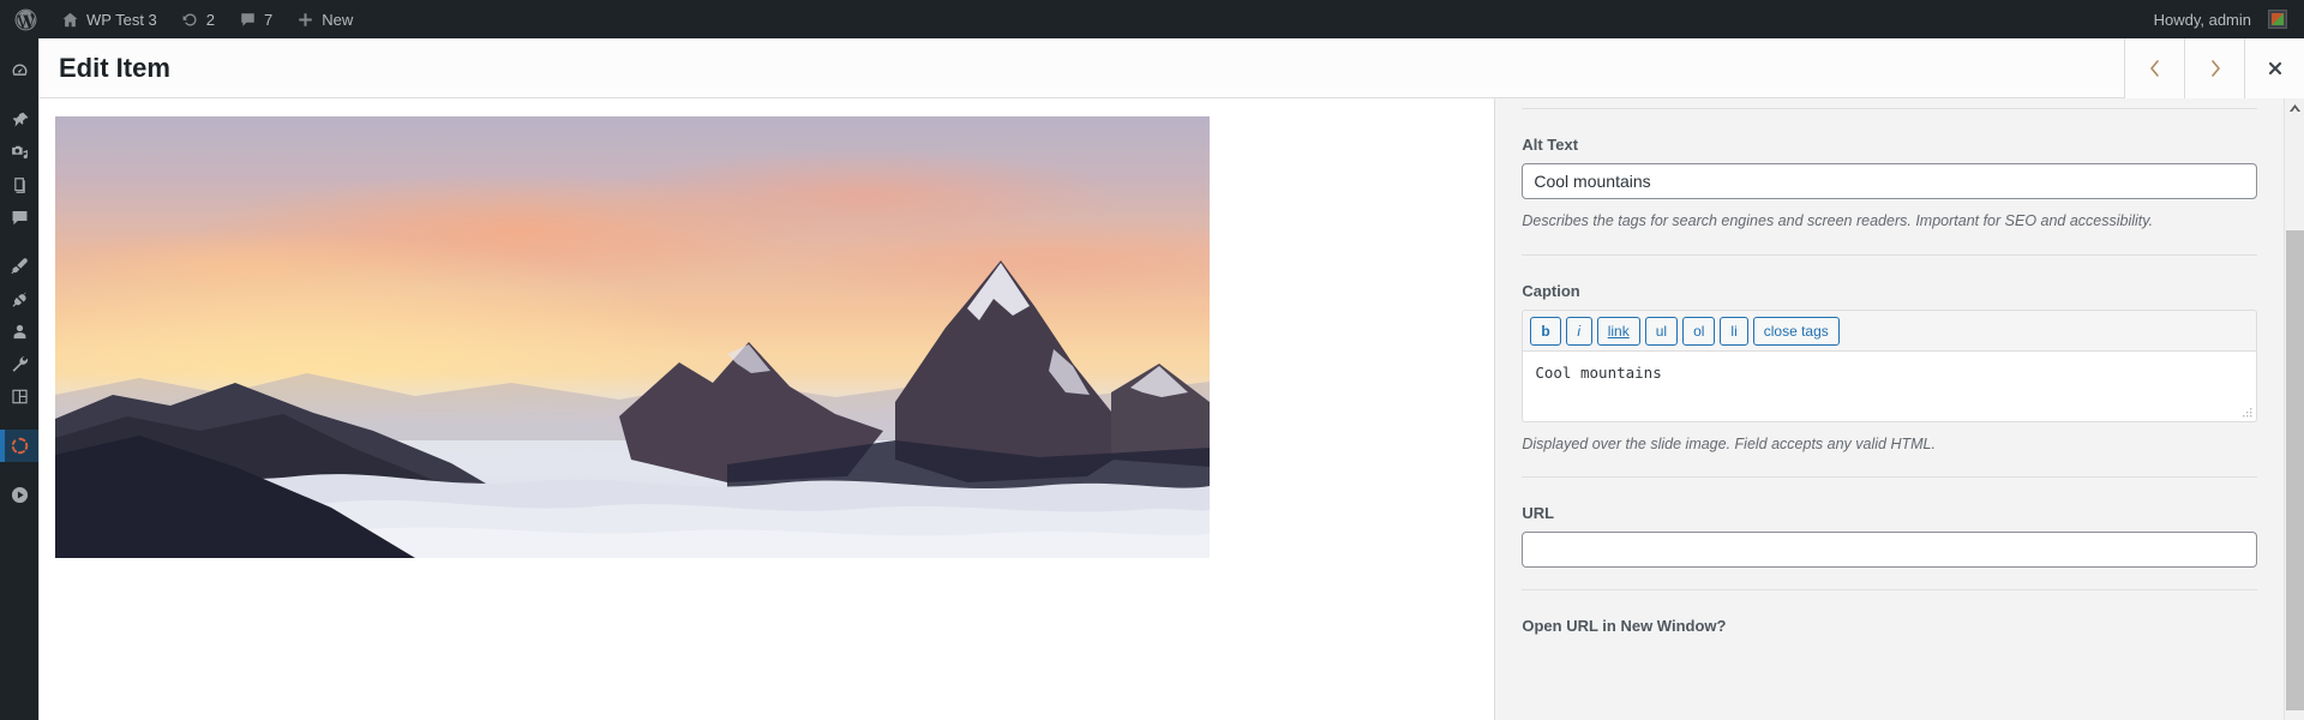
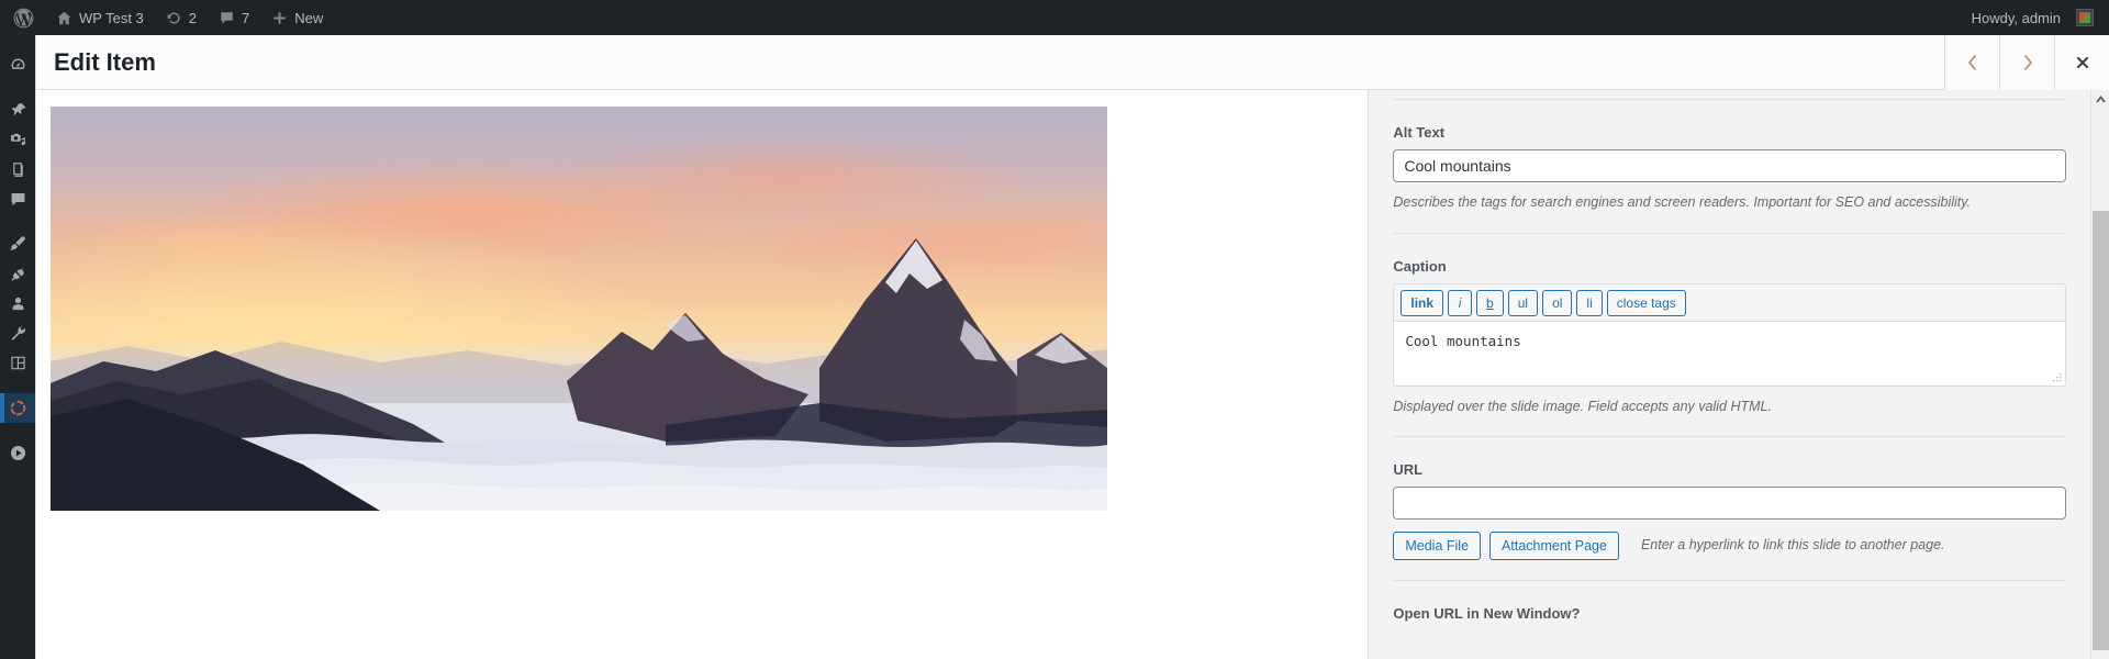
  WP Test 3
  2
  7
  New
  Howdy, admin
  Edit Item
  Alt Text
  Cool mountains
  Describes the tags for search engines and screen readers. Important for SEO and accessibility.
  Caption
- b
+ link
  i
- link
+ b
  ul
  ol
  li
  close tags
  Cool mountains
  Displayed over the slide image. Field accepts any valid HTML.
  URL
+ Media File
+ Attachment Page
+ Enter a hyperlink to link this slide to another page.
  Open URL in New Window?
